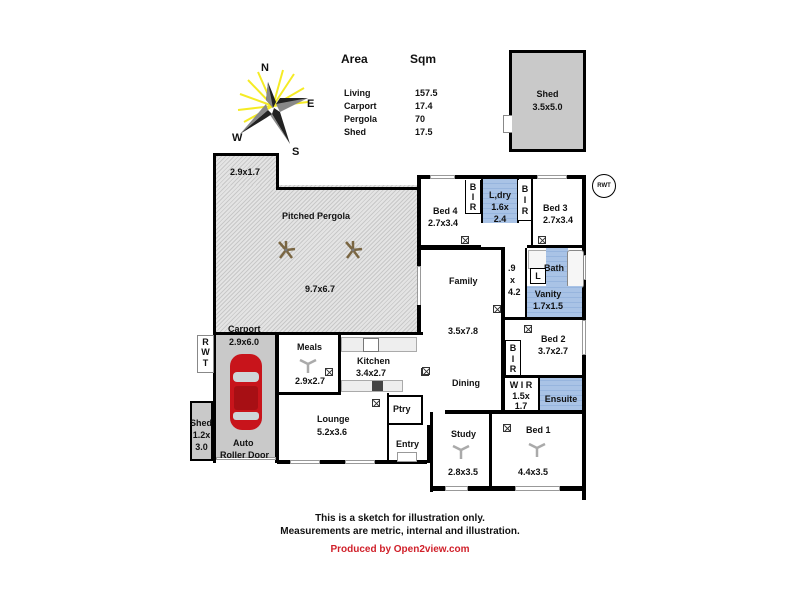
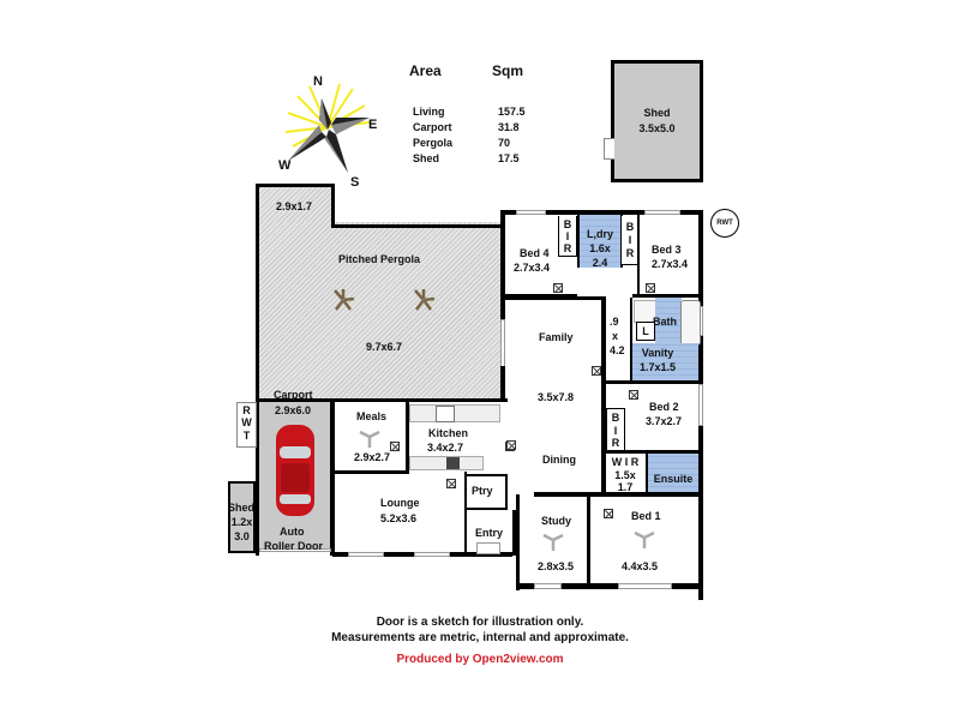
  N
  E
  S
  W
  Area
  Sqm
  Living
  157.5
  Carport
- 17.4
+ 31.8
  Pergola
  70
  Shed
  17.5
  Shed
  3.5x5.0
  2.9x1.7
  Pitched Pergola
  9.7x6.7
  Bed 4
  2.7x3.4
  B
  I
  R
  L,dry
  1.6x
  2.4
  B
  I
  R
  Bed 3
  2.7x3.4
  .9
  x
  4.2
  Bath
  L
  Vanity
  1.7x1.5
  Family
  3.5x7.8
  Dining
  Bed 2
  3.7x2.7
  B
  I
  R
  W I R
  1.5x
  1.7
  Ensuite
  Study
  2.8x3.5
  Bed 1
  4.4x3.5
  Carport
  2.9x6.0
  Auto
  Roller Door
  R
  W
  T
  Shed
  1.2x
  3.0
  Meals
  2.9x2.7
  Kitchen
  3.4x2.7
  Lounge
  5.2x3.6
  Ptry
  Entry
- This is a sketch for illustration only.
+ Door is a sketch for illustration only.
- Measurements are metric, internal and illustration.
+ Measurements are metric, internal and approximate.
  Produced by Open2view.com
